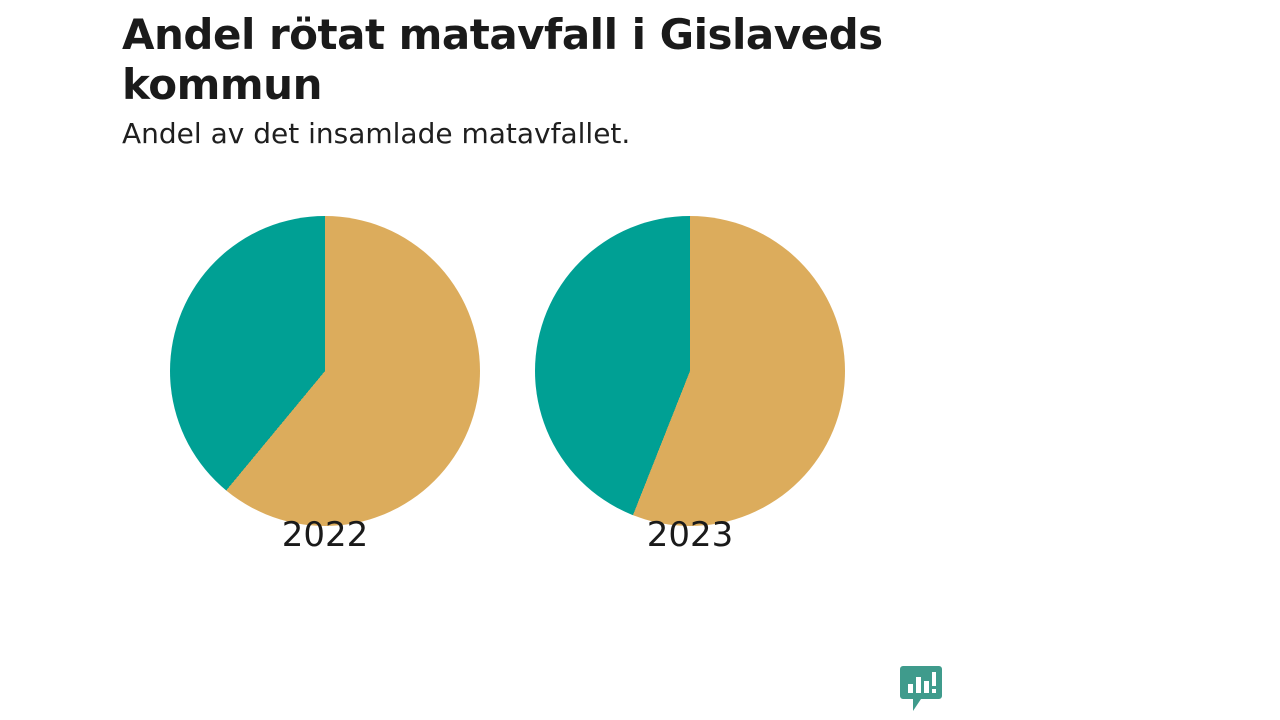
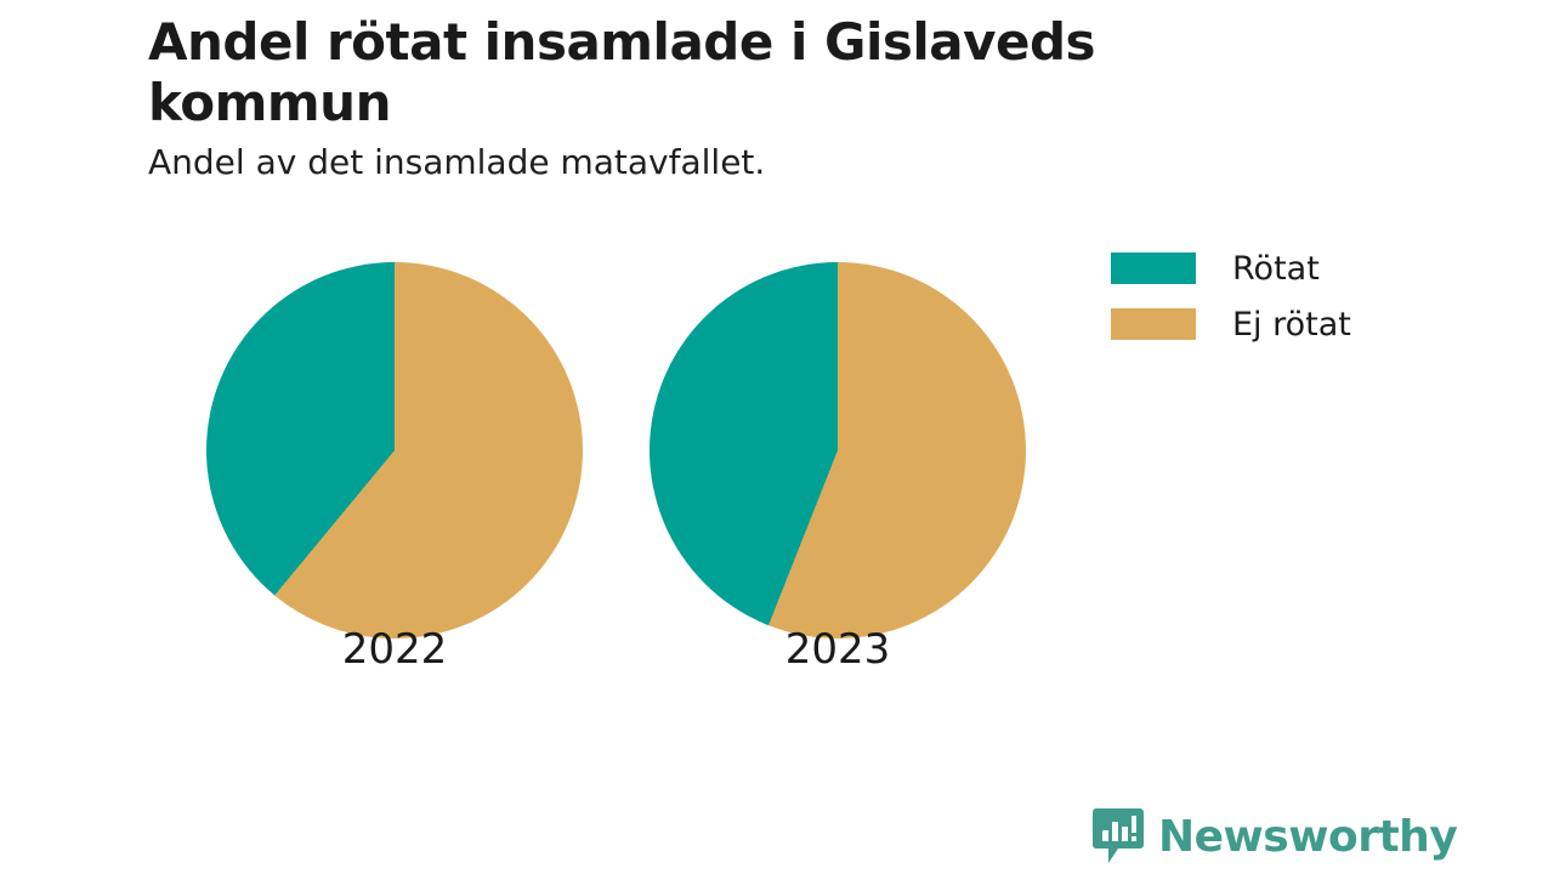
- Andel rötat matavfall i Gislaveds kommun
+ Andel rötat insamlade i Gislaveds kommun
  Andel av det insamlade matavfallet.
  2022
  2023
+ Rötat
+ Ej rötat
+ Newsworthy
